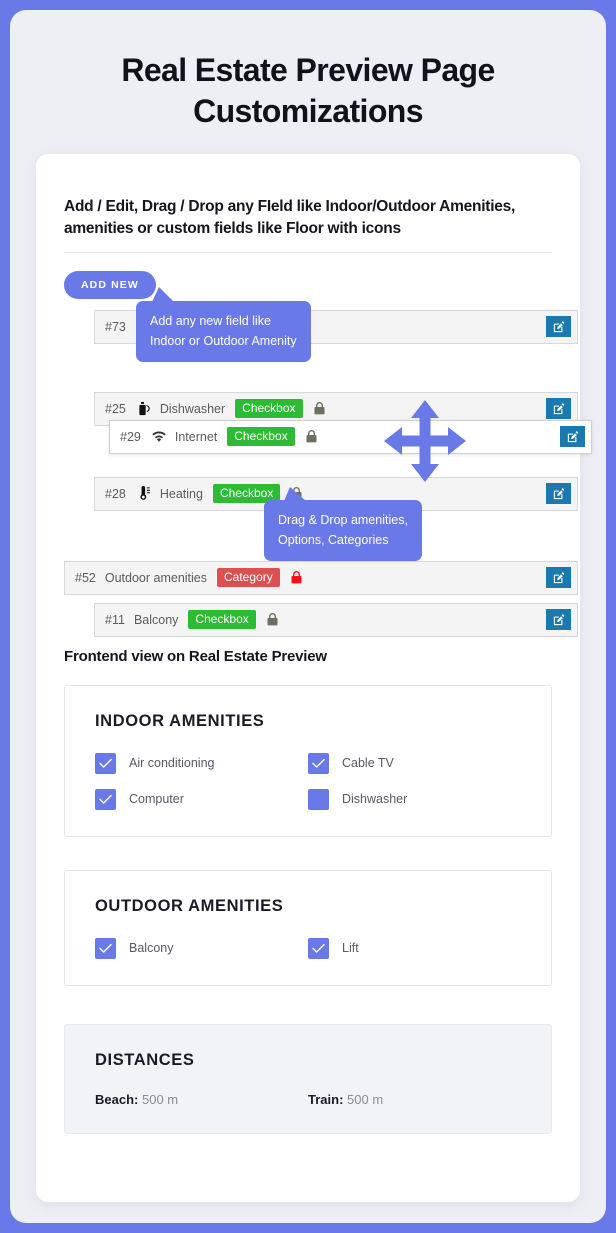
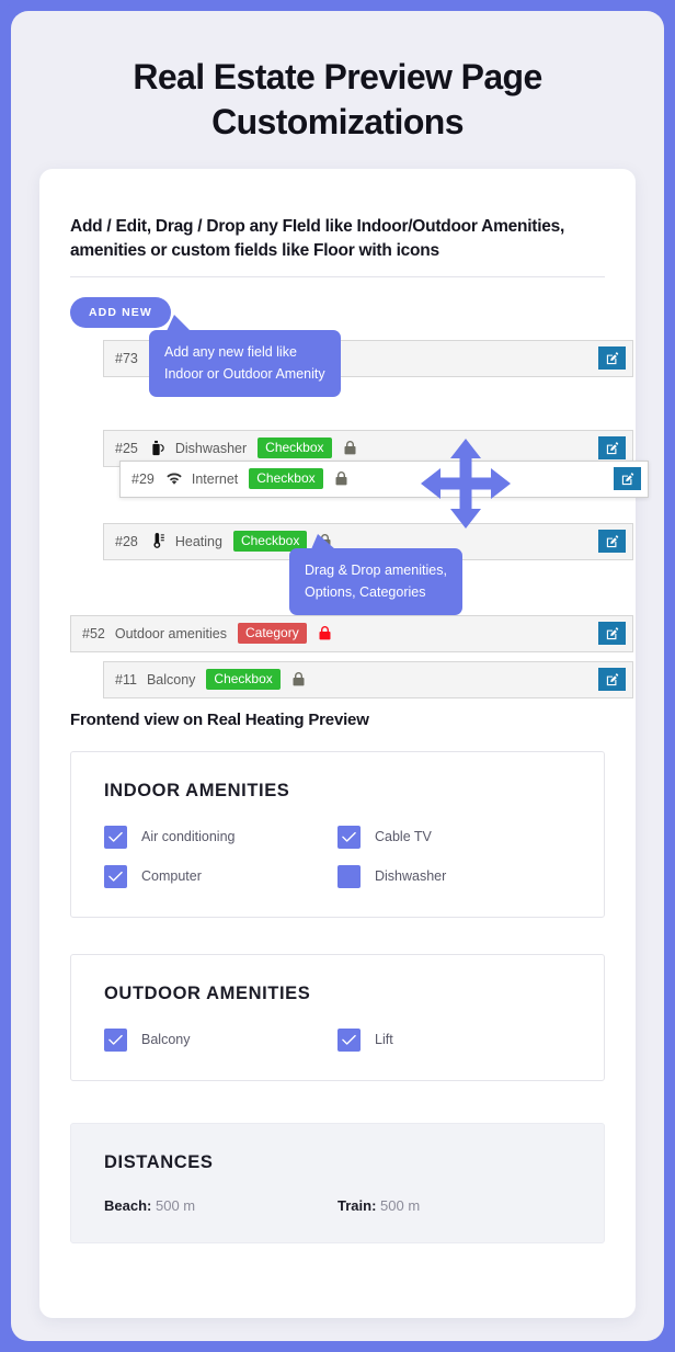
  Real Estate Preview Page Customizations
  Add / Edit, Drag / Drop any FIeld like Indoor/Outdoor Amenities, amenities or custom fields like Floor with icons
  ADD NEW
  #73
  #25
  Dishwasher
  Checkbox
  #29
  Internet
  Checkbox
  #28
  Heating
  Checkbox
  #52
  Outdoor amenities
  Category
  #11
  Balcony
  Checkbox
  Add any new field like
  Indoor or Outdoor Amenity
  Drag & Drop amenities,
  Options, Categories
- Frontend view on Real Estate Preview
+ Frontend view on Real Heating Preview
  INDOOR AMENITIES
  Air conditioning
  Cable TV
  Computer
  Dishwasher
  OUTDOOR AMENITIES
  Balcony
  Lift
  DISTANCES
  Beach: 500 m
  Train: 500 m
